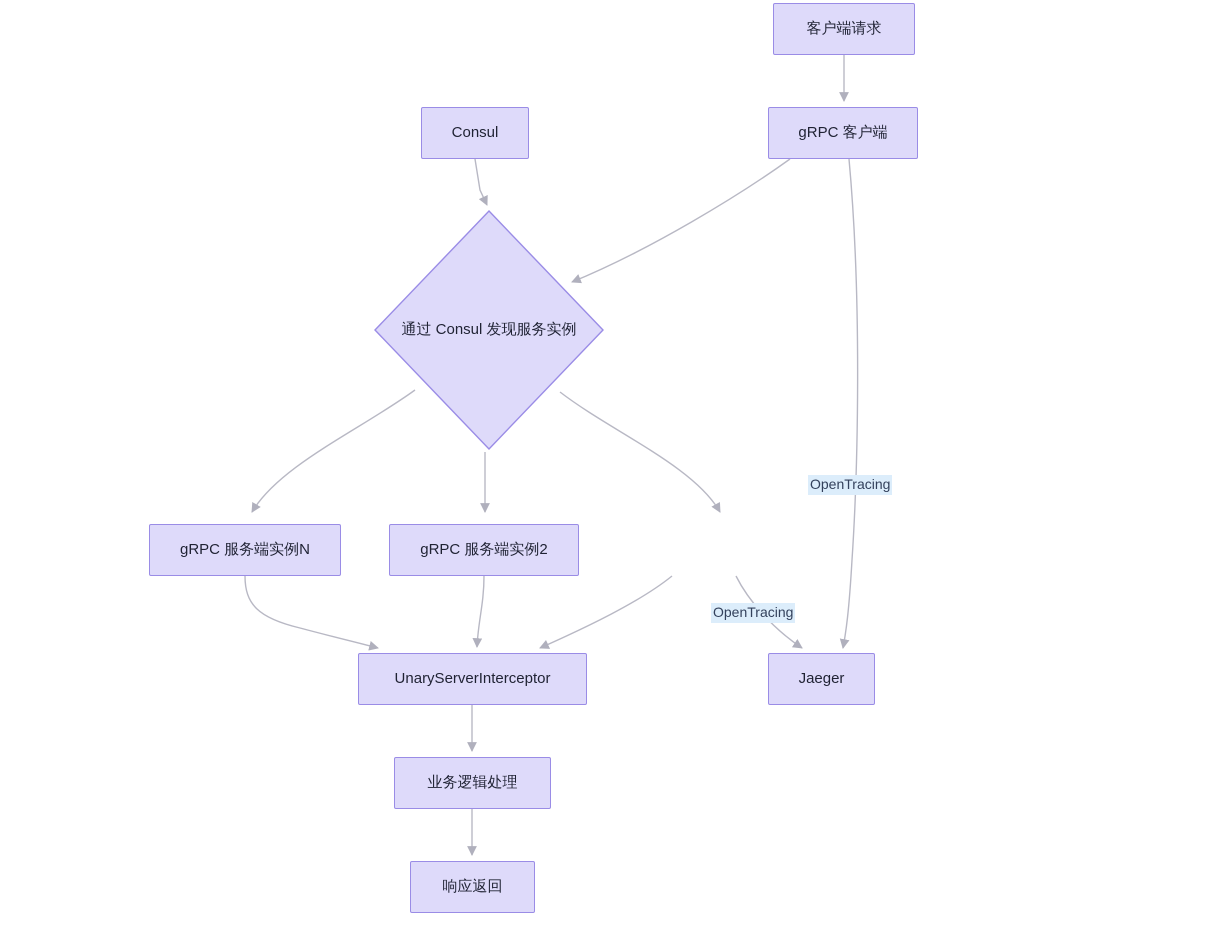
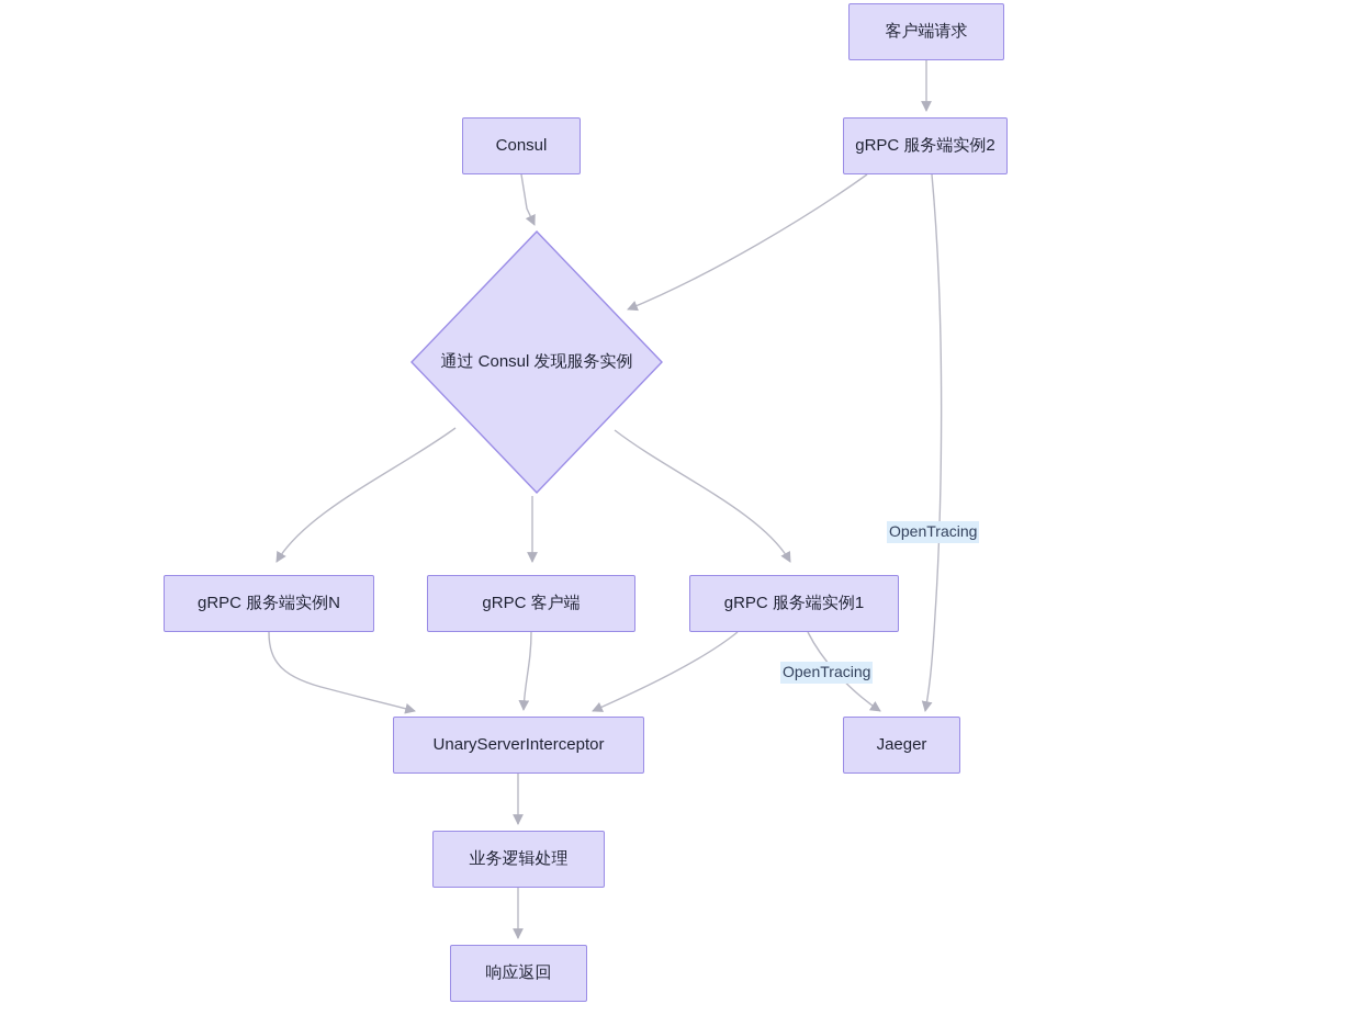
  客户端请求
- gRPC 客户端
+ gRPC 服务端实例2
  Consul
  通过 Consul 发现服务实例
  gRPC 服务端实例N
- gRPC 服务端实例2
+ gRPC 客户端
+ gRPC 服务端实例1
  UnaryServerInterceptor
  Jaeger
  业务逻辑处理
  响应返回
  OpenTracing
  OpenTracing
